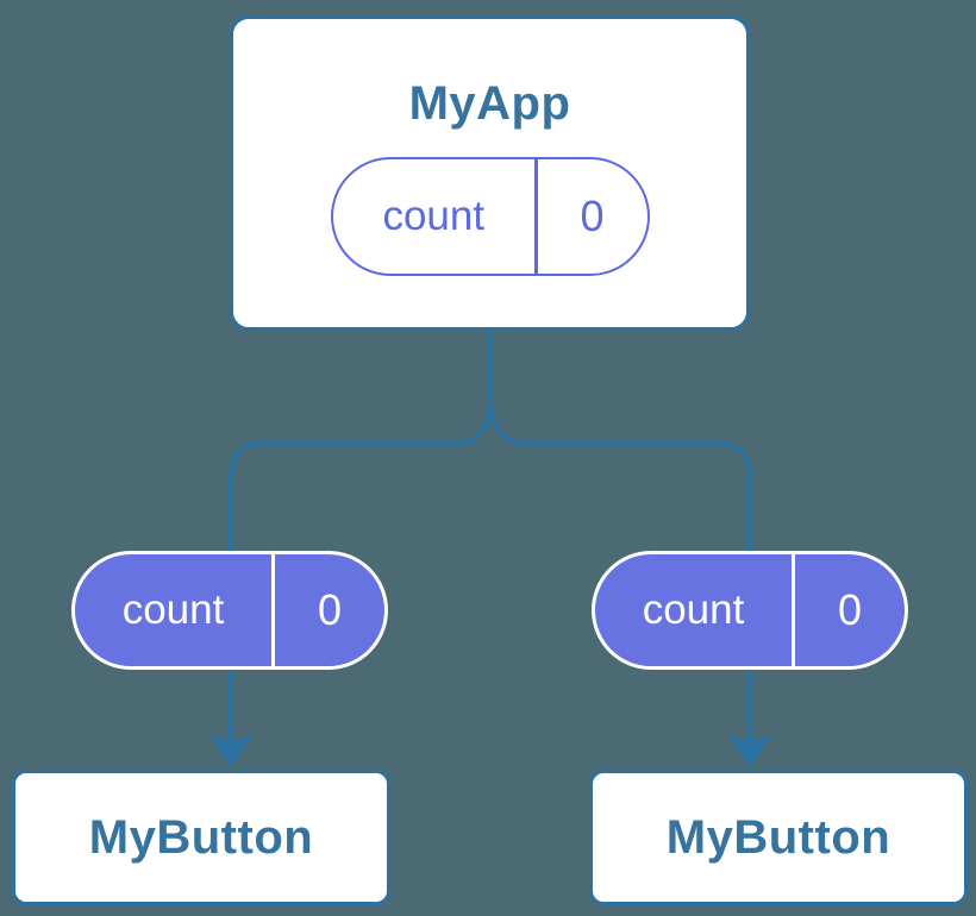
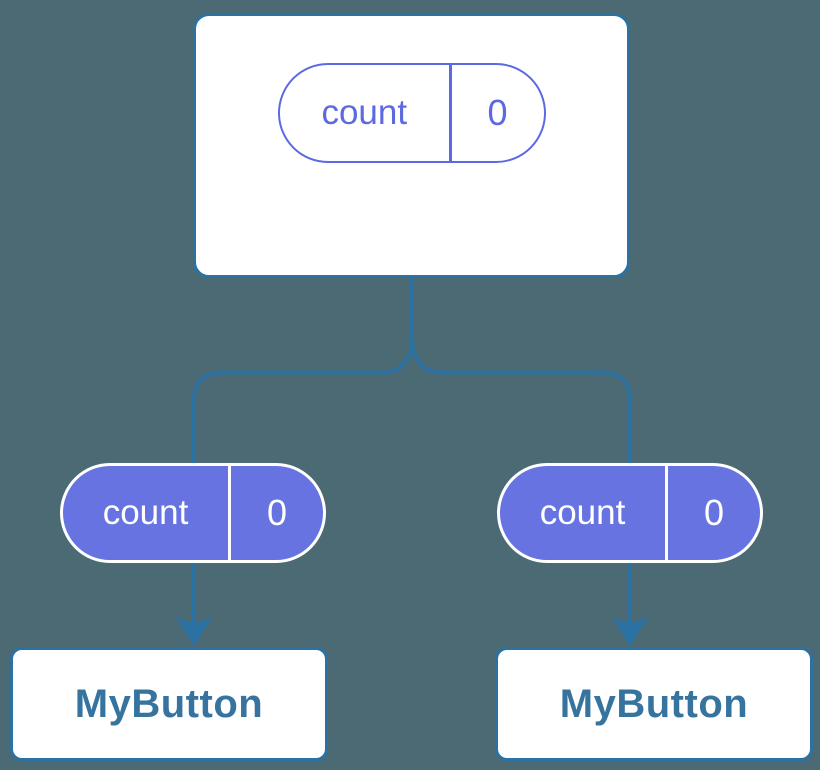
- MyApp
  count
  0
  count
  0
  count
  0
  MyButton
  MyButton
